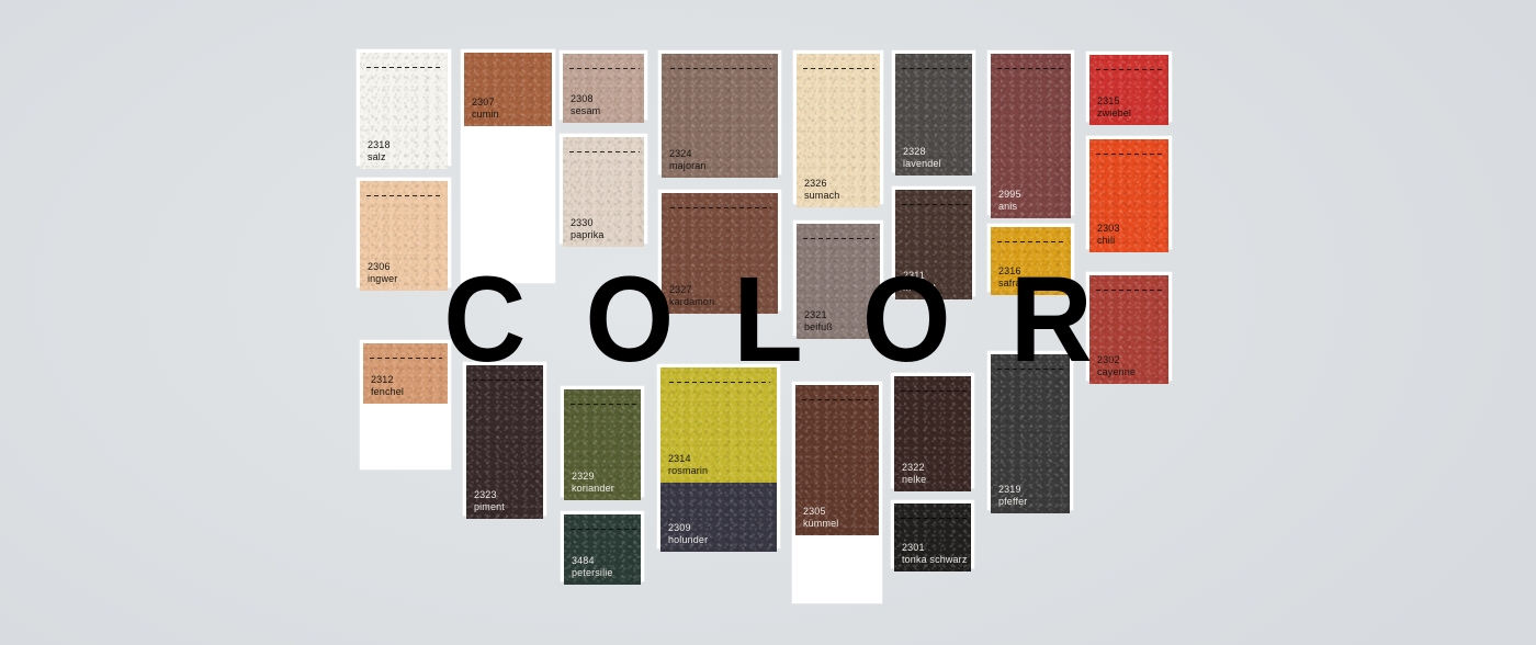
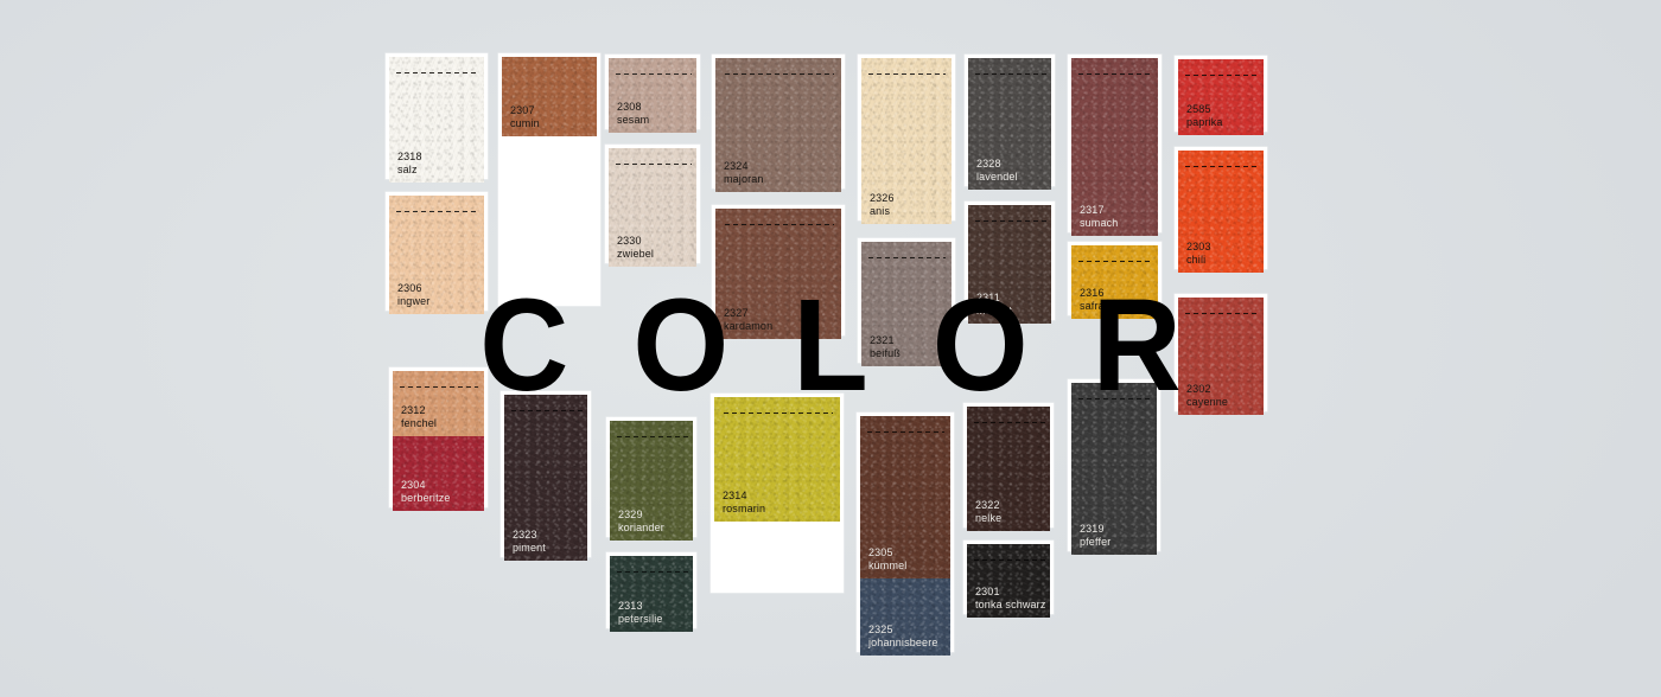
  2318
  salz
  2306
  ingwer
  2307
  cumin
  2308
  sesam
  2330
- paprika
+ zwiebel
  2324
  majoran
  2327
  kardamon
  2326
- sumach
+ anis
  2321
  beifuß
  2328
  lavendel
  2311
  muskat
- 2995
+ 2317
- anis
+ sumach
  2316
  safran
- 2315
+ 2585
- zwiebel
+ paprika
  2303
  chili
  2302
  cayenne
  2312
  fenchel
+ 2304
+ berberitze
  2323
  piment
  2329
  koriander
- 3484
+ 2313
  petersilie
  2314
  rosmarin
- 2309
- holunder
  2305
  kümmel
+ 2325
+ johannisbeere
  2322
  nelke
  2301
  tonka schwarz
  2319
  pfeffer
  COLOR
